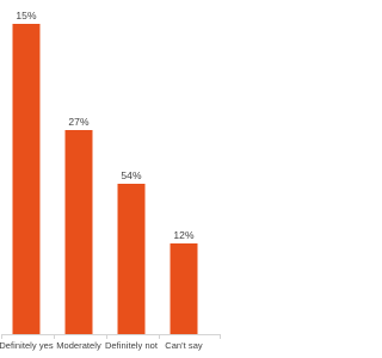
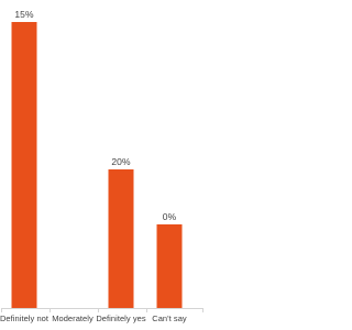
  15%
- 27%
- 54%
+ 20%
- 12%
+ 0%
- Definitely yes
+ Definitely not
  Moderately
- Definitely not
+ Definitely yes
  Can't say
